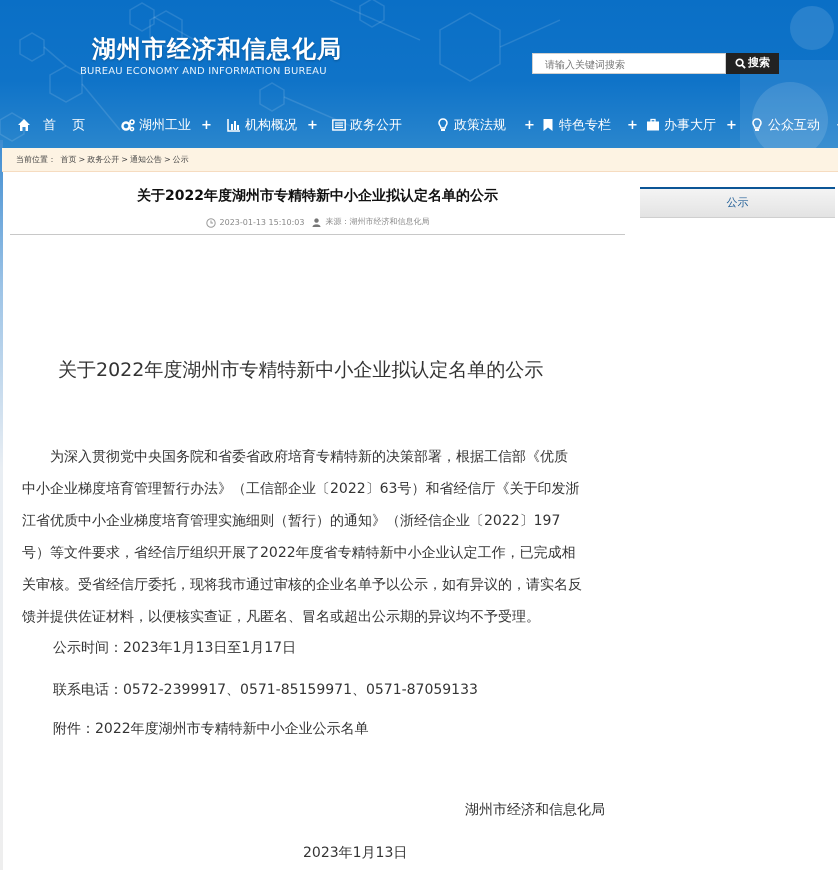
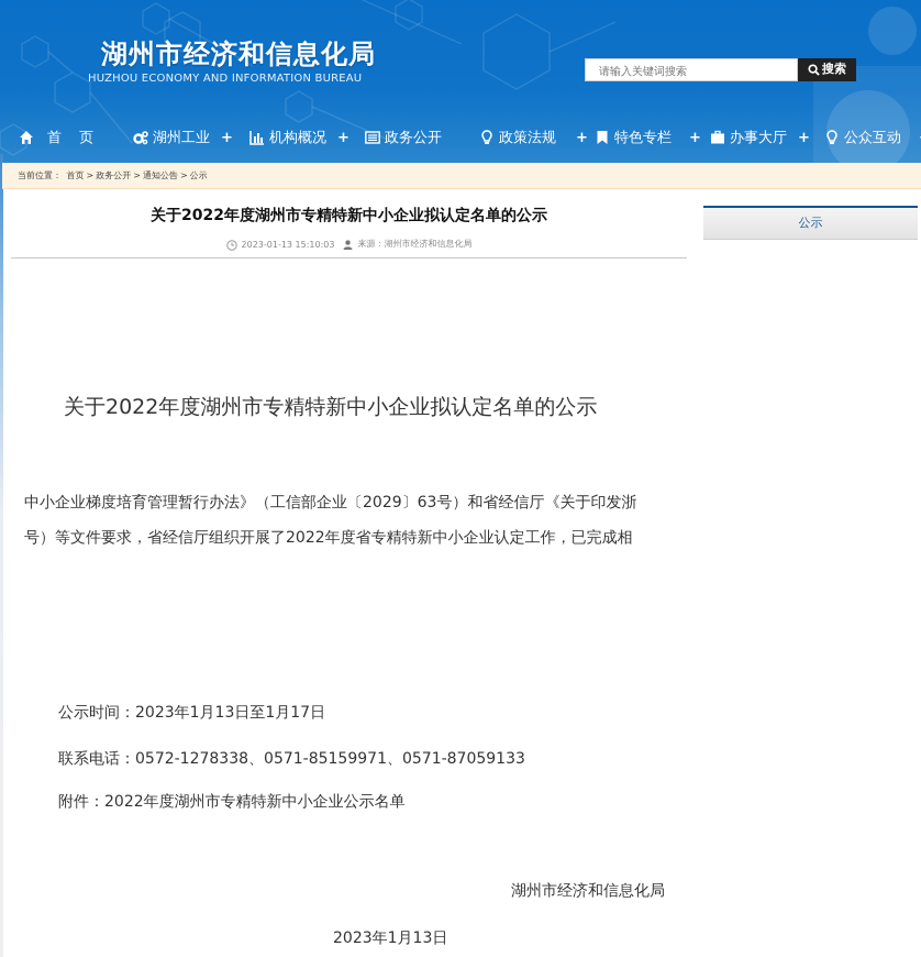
  湖州市经济和信息化局
- BUREAU ECONOMY AND INFORMATION BUREAU
+ HUZHOU ECONOMY AND INFORMATION BUREAU
  请输入关键词搜索
  搜索
  首 页
  湖州工业
  +
  机构概况
  +
  政务公开
  政策法规
  +
  特色专栏
  +
  办事大厅
  +
  公众互动
  当前位置： 首页 > 政务公开 > 通知公告 > 公示
  关于2022年度湖州市专精特新中小企业拟认定名单的公示
  2023-01-13 15:10:03
  来源：
  湖州市经济和信息化局
  关于2022年度湖州市专精特新中小企业拟认定名单的公示
- 为深入贯彻党中央国务院和省委省政府培育专精特新的决策部署，根据工信部《优质
- 中小企业梯度培育管理暂行办法》（工信部企业〔2022〕63号）和省经信厅《关于印发浙
+ 中小企业梯度培育管理暂行办法》（工信部企业〔2029〕63号）和省经信厅《关于印发浙
- 江省优质中小企业梯度培育管理实施细则（暂行）的通知》（浙经信企业〔2022〕197
  号）等文件要求，省经信厅组织开展了2022年度省专精特新中小企业认定工作，已完成相
- 关审核。受省经信厅委托，现将我市通过审核的企业名单予以公示，如有异议的，请实名反
- 馈并提供佐证材料，以便核实查证，凡匿名、冒名或超出公示期的异议均不予受理。
  公示时间：2023年1月13日至1月17日
- 联系电话：0572-2399917、0571-85159971、0571-87059133
+ 联系电话：0572-1278338、0571-85159971、0571-87059133
  附件：2022年度湖州市专精特新中小企业公示名单
  湖州市经济和信息化局
  2023年1月13日
  公示
